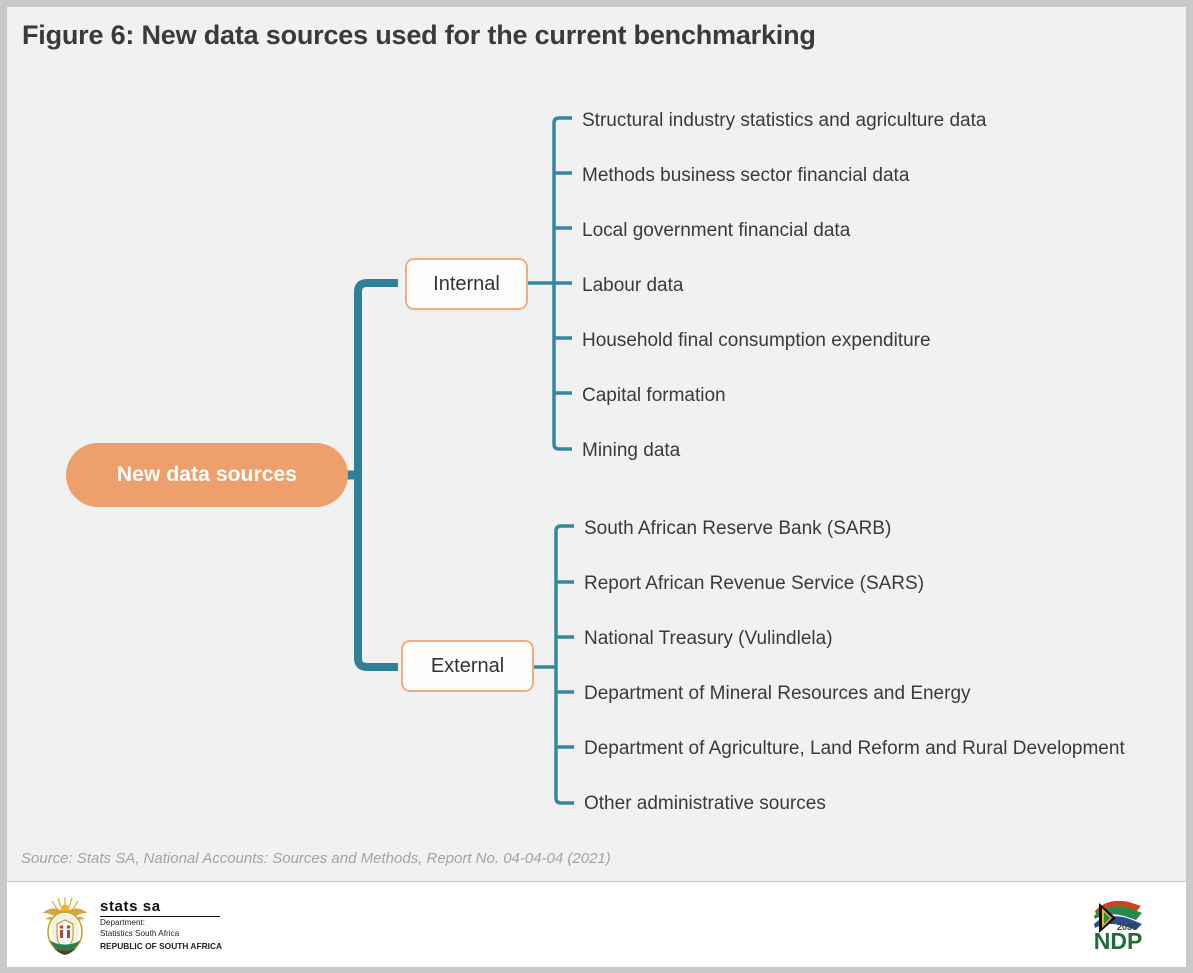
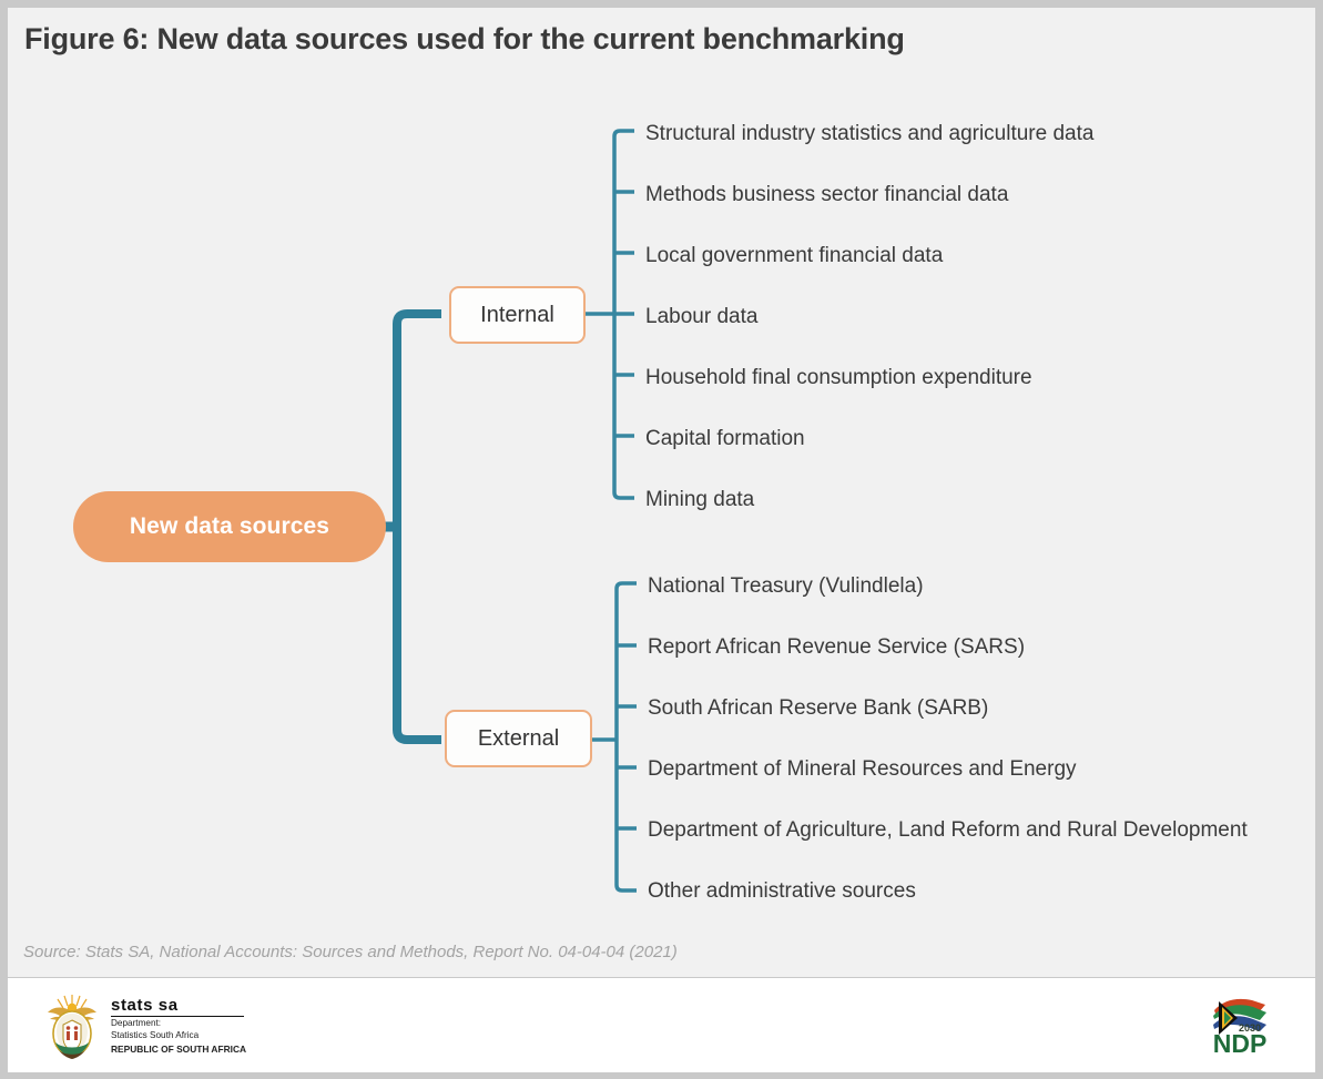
  Figure 6: New data sources used for the current benchmarking
  New data sources
  Internal
  External
  Structural industry statistics and agriculture data
  Methods business sector financial data
  Local government financial data
  Labour data
  Household final consumption expenditure
  Capital formation
  Mining data
- South African Reserve Bank (SARB)
+ National Treasury (Vulindlela)
  Report African Revenue Service (SARS)
- National Treasury (Vulindlela)
+ South African Reserve Bank (SARB)
  Department of Mineral Resources and Energy
  Department of Agriculture, Land Reform and Rural Development
  Other administrative sources
  Source: Stats SA, National Accounts: Sources and Methods, Report No. 04-04-04 (2021)
  stats sa
  Department:
  Statistics South Africa
  REPUBLIC OF SOUTH AFRICA
  2030
  NDP
